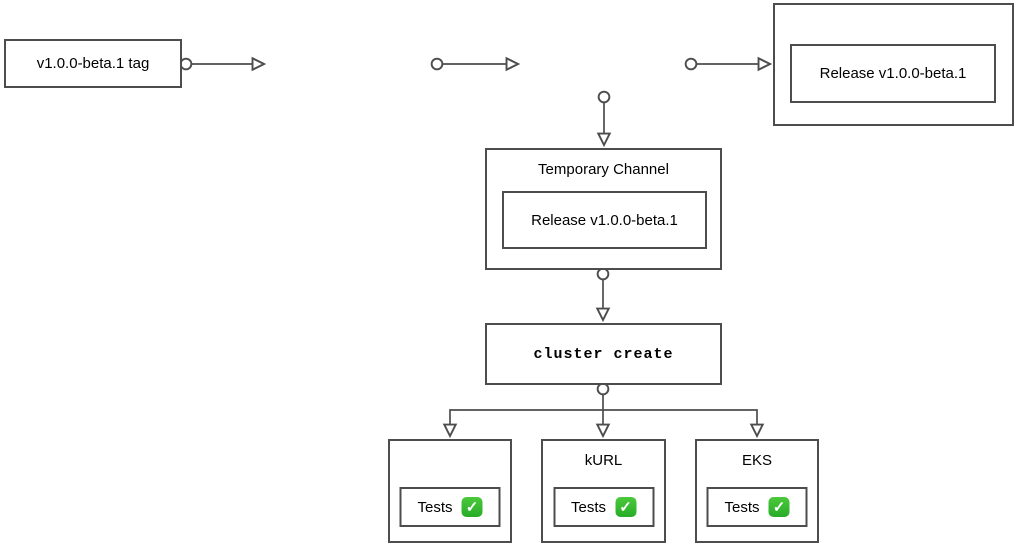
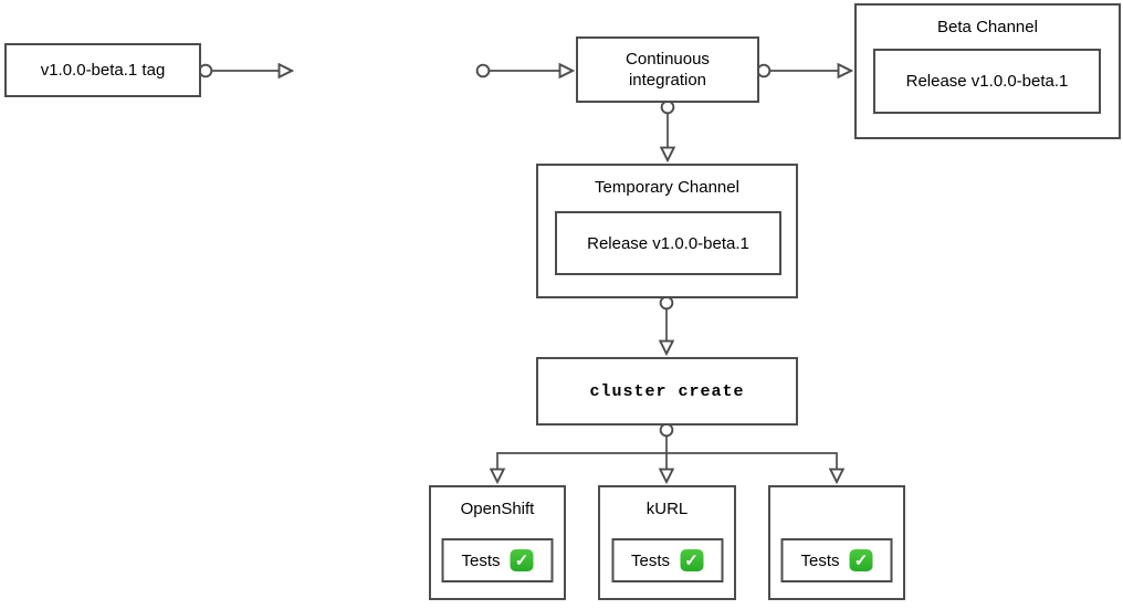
  v1.0.0-beta.1 tag
+ Continuous integration
+ Beta Channel
  Release v1.0.0-beta.1
  Temporary Channel
  Release v1.0.0-beta.1
  cluster create
+ OpenShift
  Tests
  ✓
  kURL
  Tests
  ✓
- EKS
  Tests
  ✓
